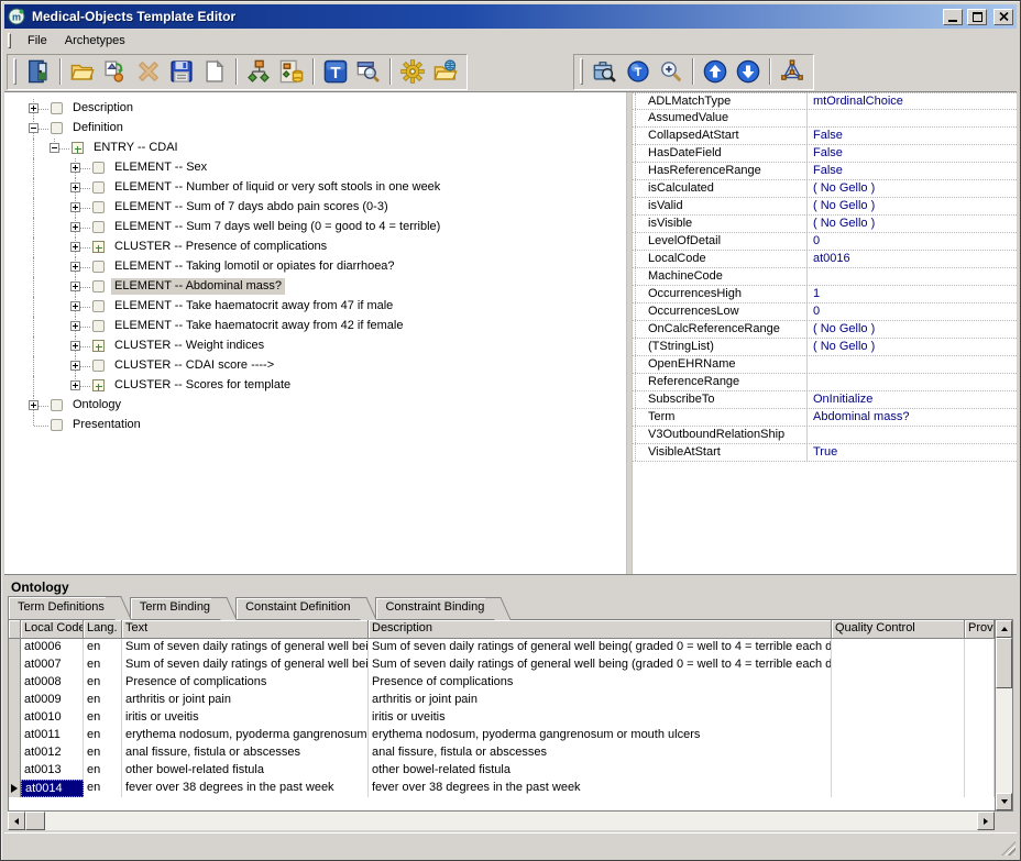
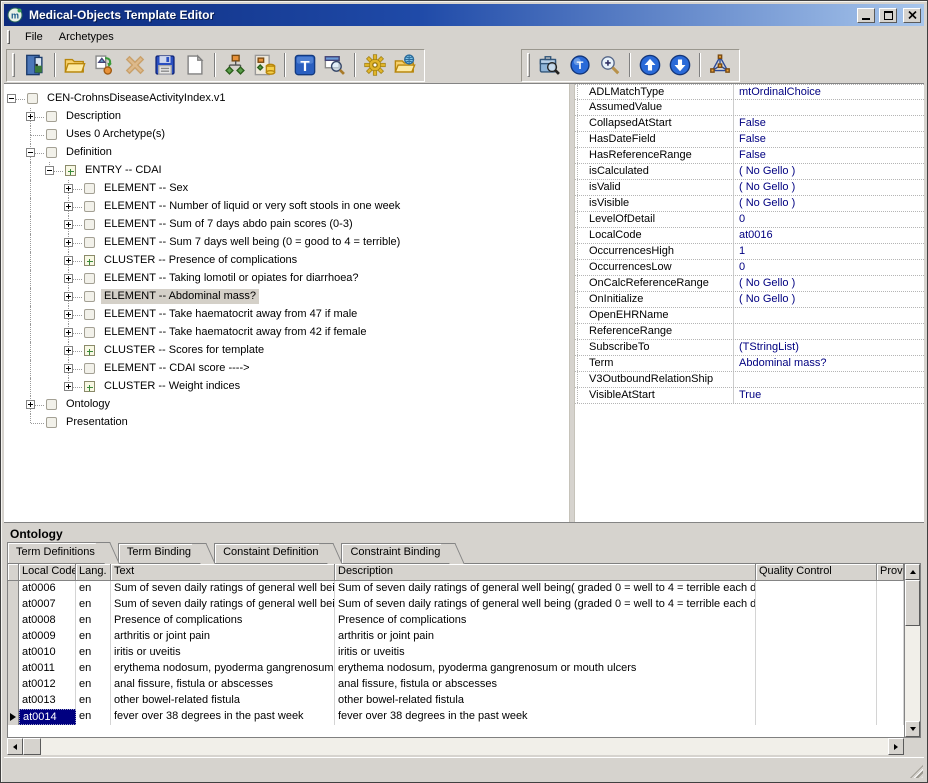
  m
  Medical-Objects Template Editor
  File
  Archetypes
  T
  T
+ CEN-CrohnsDiseaseActivityIndex.v1
  Description
+ Uses 0 Archetype(s)
  Definition
  ENTRY -- CDAI
  ELEMENT -- Sex
  ELEMENT -- Number of liquid or very soft stools in one week
  ELEMENT -- Sum of 7 days abdo pain scores (0-3)
  ELEMENT -- Sum 7 days well being (0 = good to 4 = terrible)
  CLUSTER -- Presence of complications
  ELEMENT -- Taking lomotil or opiates for diarrhoea?
  ELEMENT -- Abdominal mass?
  ELEMENT -- Take haematocrit away from 47 if male
  ELEMENT -- Take haematocrit away from 42 if female
- CLUSTER -- Weight indices
+ CLUSTER -- Scores for template
- CLUSTER -- CDAI score ---->
+ ELEMENT -- CDAI score ---->
- CLUSTER -- Scores for template
+ CLUSTER -- Weight indices
  Ontology
  Presentation
  ADLMatchType
  mtOrdinalChoice
  AssumedValue
  CollapsedAtStart
  False
  HasDateField
  False
  HasReferenceRange
  False
  isCalculated
  ( No Gello )
  isValid
  ( No Gello )
  isVisible
  ( No Gello )
  LevelOfDetail
  0
  LocalCode
  at0016
- MachineCode
  OccurrencesHigh
  1
  OccurrencesLow
  0
  OnCalcReferenceRange
  ( No Gello )
- (TStringList)
+ OnInitialize
  ( No Gello )
  OpenEHRName
  ReferenceRange
  SubscribeTo
- OnInitialize
+ (TStringList)
  Term
  Abdominal mass?
  V3OutboundRelationShip
  VisibleAtStart
  True
  Ontology
  Term Definitions
  Term Binding
  Constaint Definition
  Constraint Binding
  Local Code
  Lang.
  Text
  Description
  Quality Control
  Prov
  at0006
  en
  Sum of seven daily ratings of general well bei
  Sum of seven daily ratings of general well being( graded 0 = well to 4 = terrible each d
  at0007
  en
  Sum of seven daily ratings of general well bei
  Sum of seven daily ratings of general well being (graded 0 = well to 4 = terrible each d
  at0008
  en
  Presence of complications
  Presence of complications
  at0009
  en
  arthritis or joint pain
  arthritis or joint pain
  at0010
  en
  iritis or uveitis
  iritis or uveitis
  at0011
  en
  erythema nodosum, pyoderma gangrenosum
  erythema nodosum, pyoderma gangrenosum or mouth ulcers
  at0012
  en
  anal fissure, fistula or abscesses
  anal fissure, fistula or abscesses
  at0013
  en
  other bowel-related fistula
  other bowel-related fistula
  at0014
  en
  fever over 38 degrees in the past week
  fever over 38 degrees in the past week
